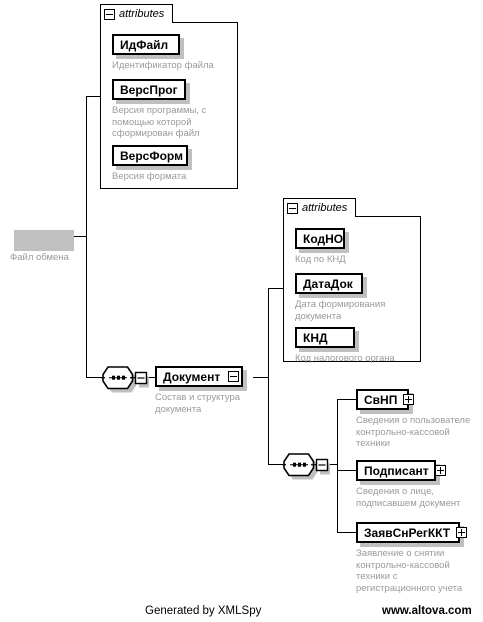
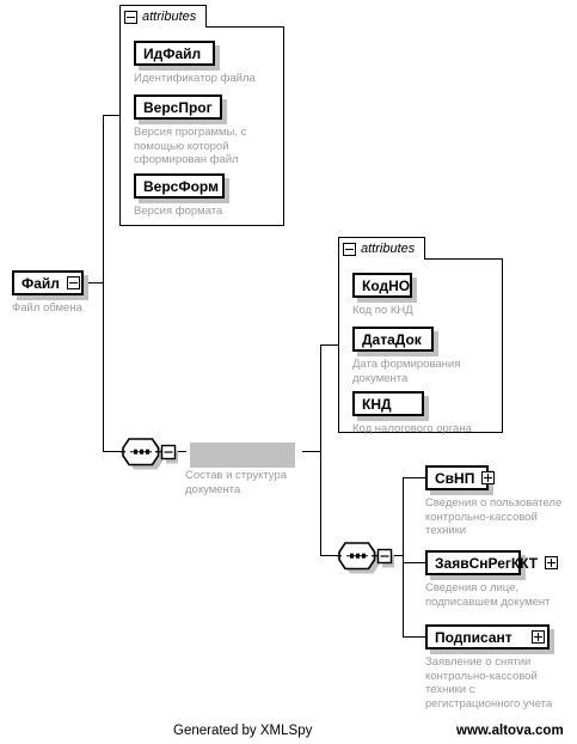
  attributes
  ИдФайл
  Идентификатор файла
  ВерсПрог
  Версия программы, с
  помощью которой
  сформирован файл
  ВерсФорм
  Версия формата
+ Файл
  Файл обмена
  attributes
  КодНО
  Код по КНД
  ДатаДок
  Дата формирования
  документа
  КНД
  Код налогового органа
- Документ
  Состав и структура
  документа
  СвНП
  Сведения о пользователе
  контрольно-кассовой
  техники
- Подписант
+ ЗаявСнРегККТ
  Сведения о лице,
  подписавшем документ
- ЗаявСнРегККТ
+ Подписант
  Заявление о снятии
  контрольно-кассовой
  техники с
  регистрационного учета
  Generated by XMLSpy
  www.altova.com
